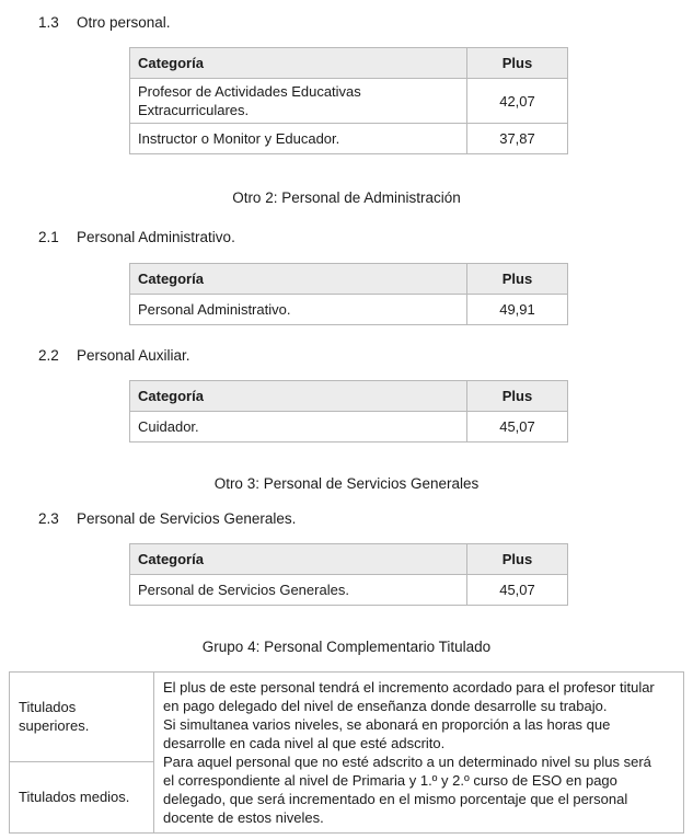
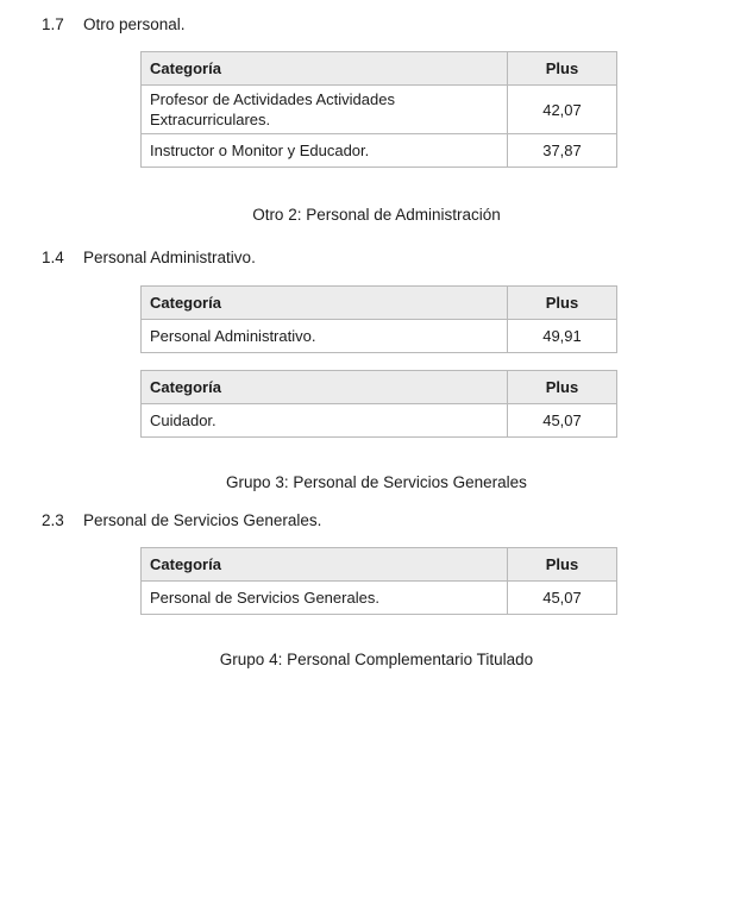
- 1.3
+ 1.7
  Otro personal.
  Categoría	Plus
- Profesor de Actividades Educativas Extracurriculares.	42,07
+ Profesor de Actividades Actividades Extracurriculares.	42,07
  Instructor o Monitor y Educador.	37,87
  Otro 2: Personal de Administración
- 2.1
+ 1.4
  Personal Administrativo.
  Categoría	Plus
  Personal Administrativo.	49,91
- 2.2
- Personal Auxiliar.
  Categoría	Plus
  Cuidador.	45,07
- Otro 3: Personal de Servicios Generales
+ Grupo 3: Personal de Servicios Generales
  2.3
  Personal de Servicios Generales.
  Categoría	Plus
  Personal de Servicios Generales.	45,07
  Grupo 4: Personal Complementario Titulado
- Titulados superiores.	El plus de este personal tendrá el incremento acordado para el profesor titular en pago delegado del nivel de enseñanza donde desarrolle su trabajo. Si simultanea varios niveles, se abonará en proporción a las horas que desarrolle en cada nivel al que esté adscrito. Para aquel personal que no esté adscrito a un determinado nivel su plus será el correspondiente al nivel de Primaria y 1.º y 2.º curso de ESO en pago delegado, que será incrementado en el mismo porcentaje que el personal docente de estos niveles.
- Titulados medios.
